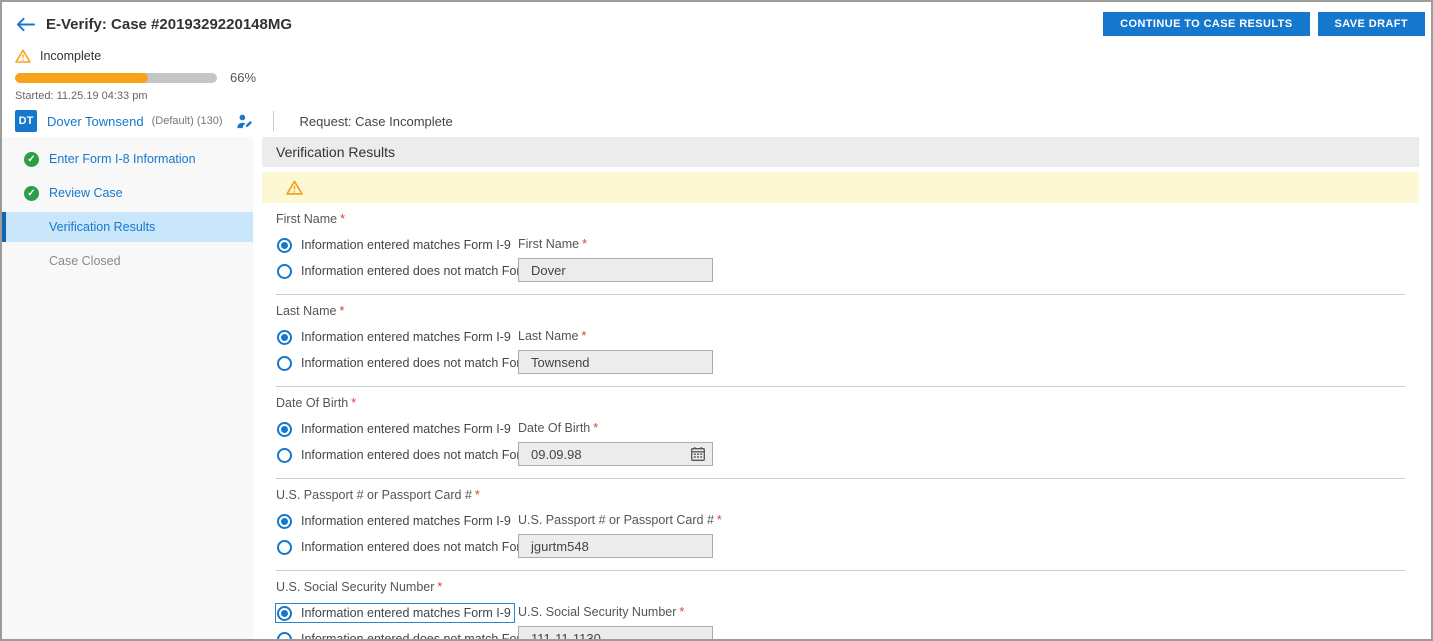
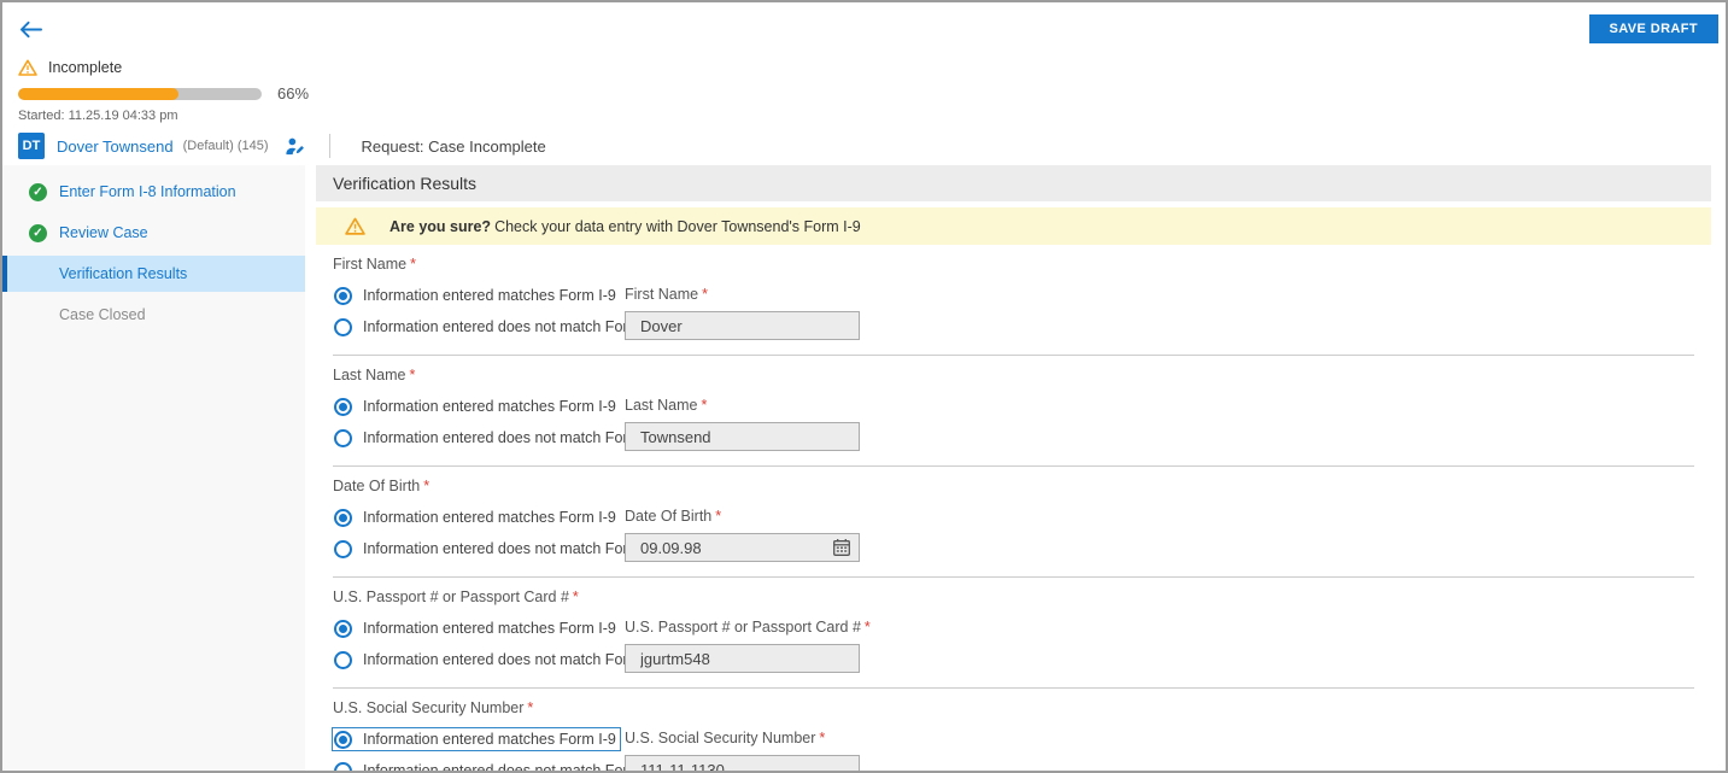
- E-Verify: Case #2019329220148MG
- CONTINUE TO CASE RESULTS
  SAVE DRAFT
  Incomplete
  66%
  Started: 11.25.19 04:33 pm
  DT
  Dover Townsend
- (Default) (130)
+ (Default) (145)
  Request: Case Incomplete
  ✓
  Enter Form I-8 Information
  ✓
  Review Case
  Verification Results
  Case Closed
  Verification Results
+ Are you sure? Check your data entry with Dover Townsend's Form I-9
  First Name *
  Information entered matches Form I-9
  Information entered does not match Fo
  First Name *
  Dover
  Last Name *
  Information entered matches Form I-9
  Information entered does not match Fo
  Last Name *
  Townsend
  Date Of Birth *
  Information entered matches Form I-9
  Information entered does not match Fo
  Date Of Birth *
  09.09.98
  U.S. Passport # or Passport Card # *
  Information entered matches Form I-9
  Information entered does not match Fo
  U.S. Passport # or Passport Card # *
  jgurtm548
  U.S. Social Security Number *
  Information entered matches Form I-9
  U.S. Social Security Number *
  111-11-1130
